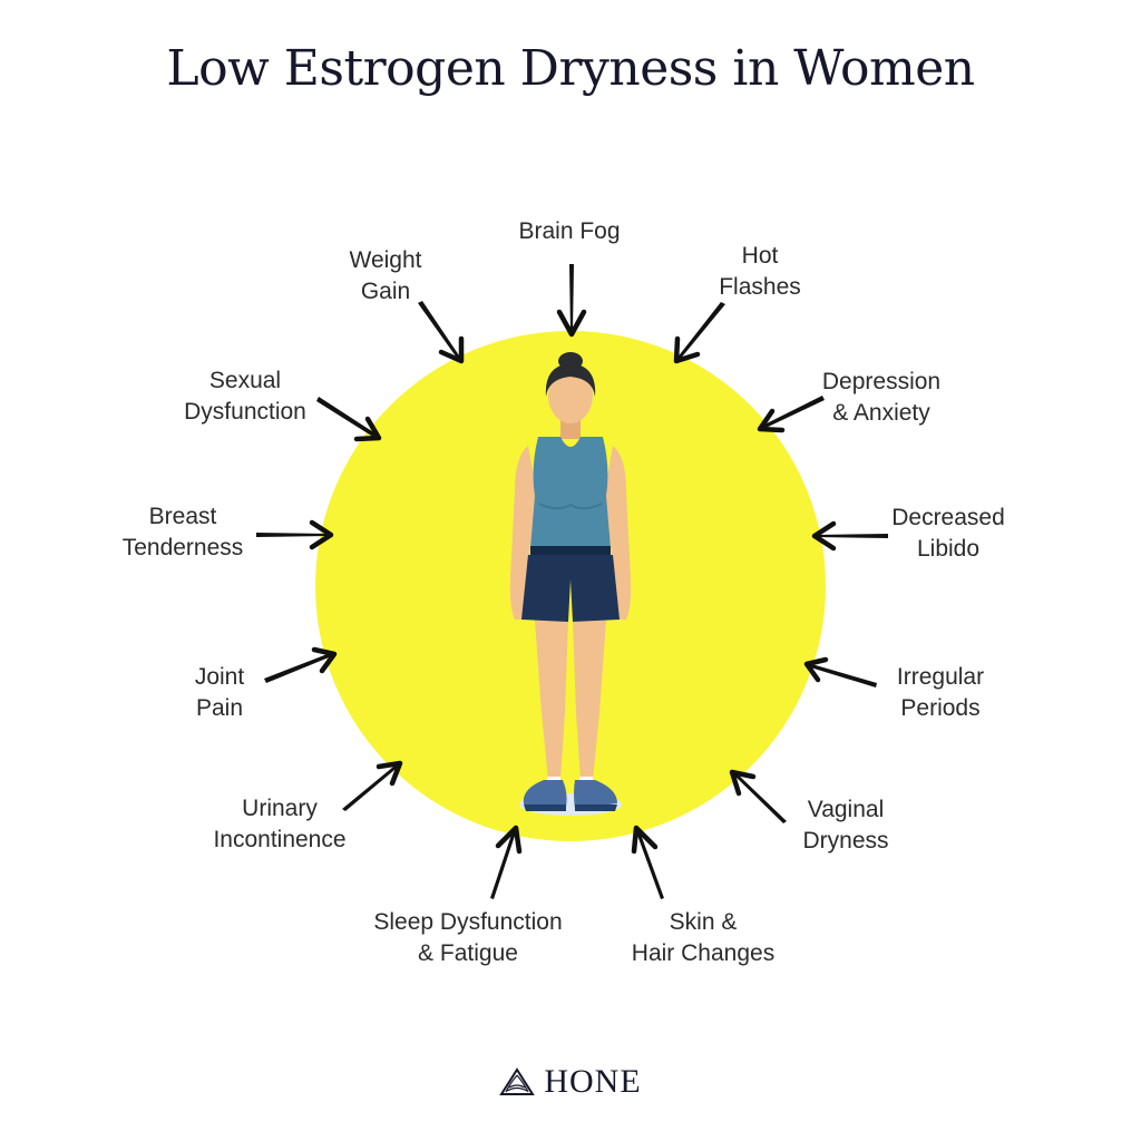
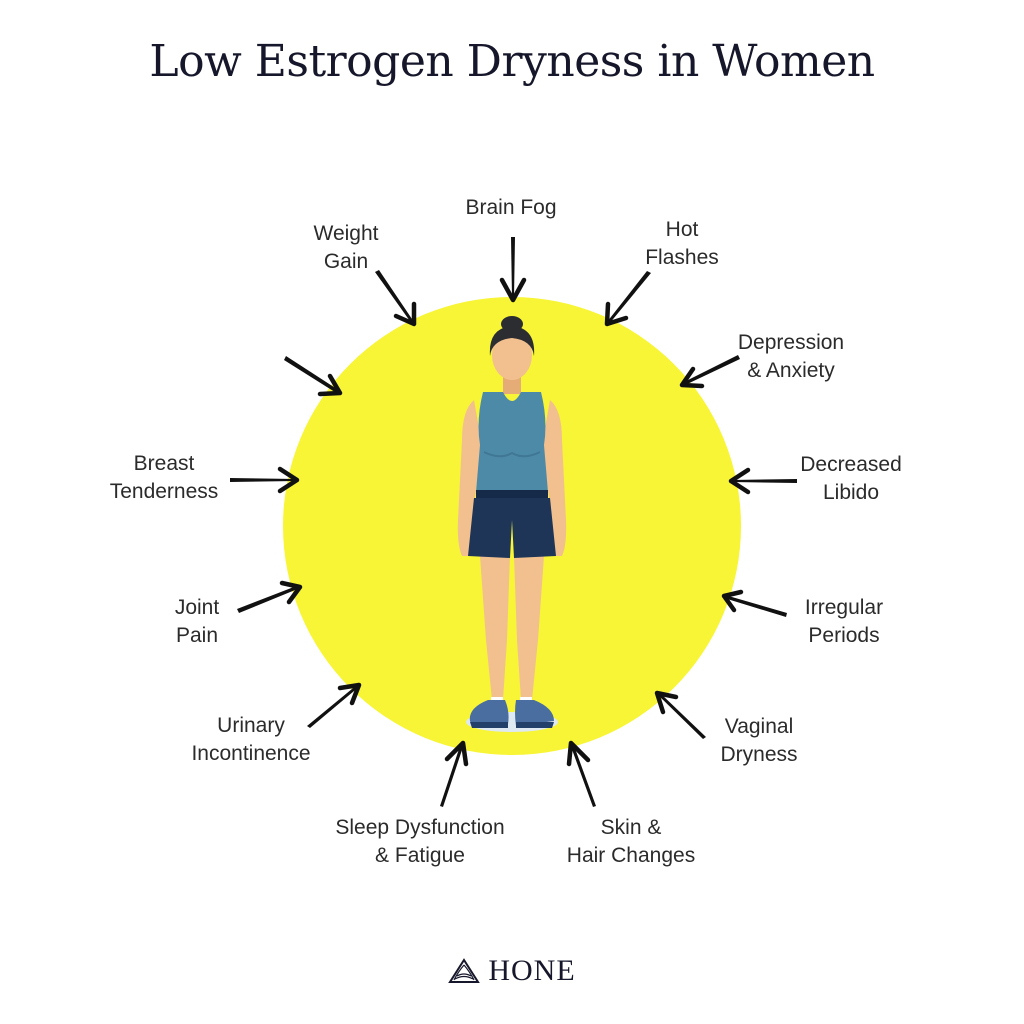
  Low Estrogen Dryness in Women
  Brain Fog
  Hot
  Flashes
  Depression
  & Anxiety
  Decreased
  Libido
  Irregular
  Periods
  Vaginal
  Dryness
  Skin &
  Hair Changes
  Sleep Dysfunction
  & Fatigue
  Urinary
  Incontinence
  Joint
  Pain
  Breast
  Tenderness
- Sexual
- Dysfunction
  Weight
  Gain
  HONE
